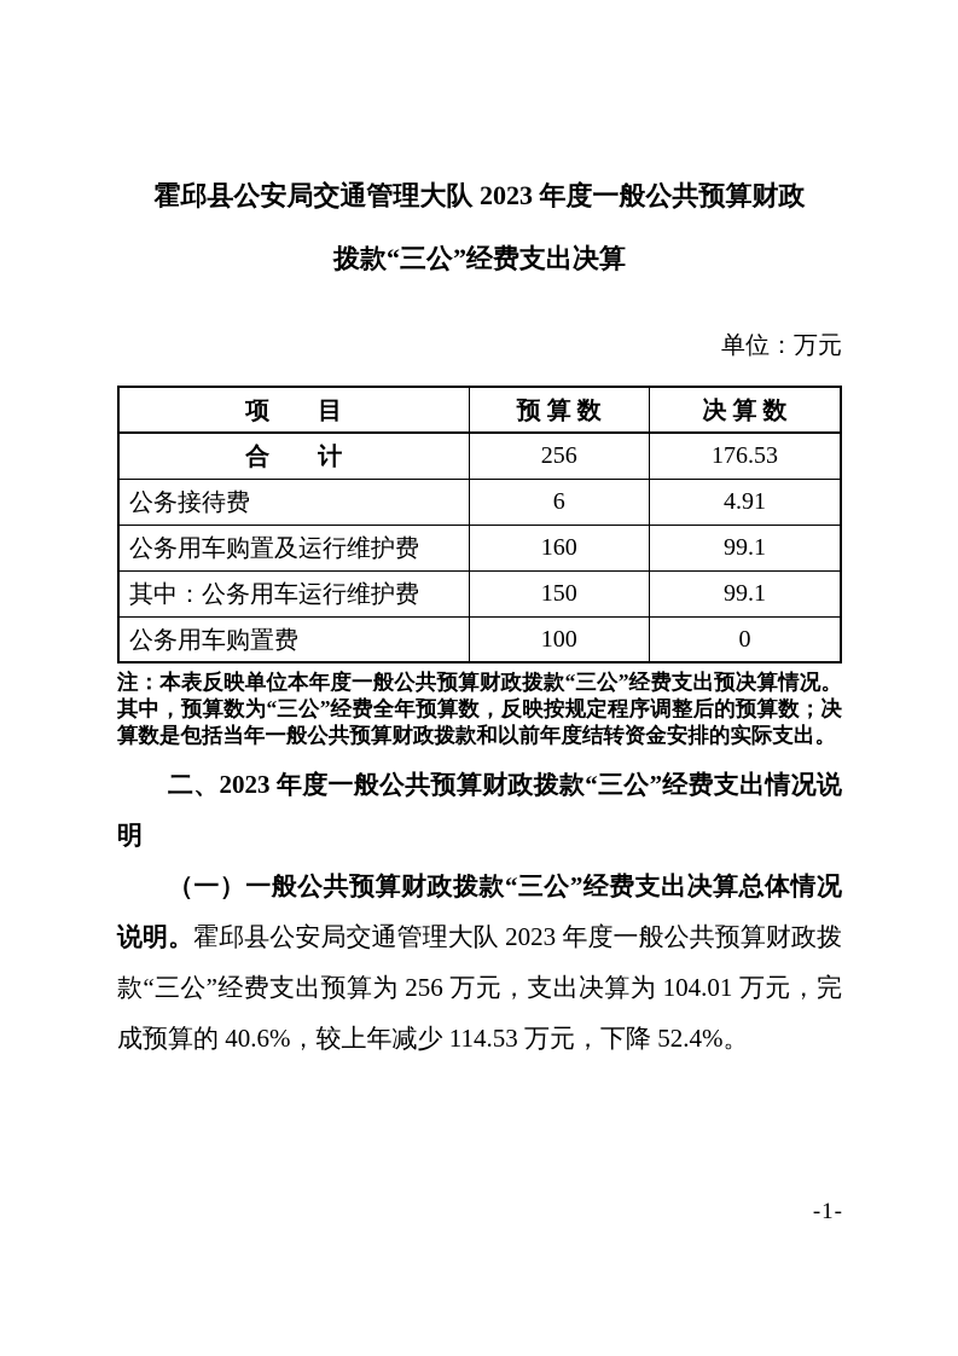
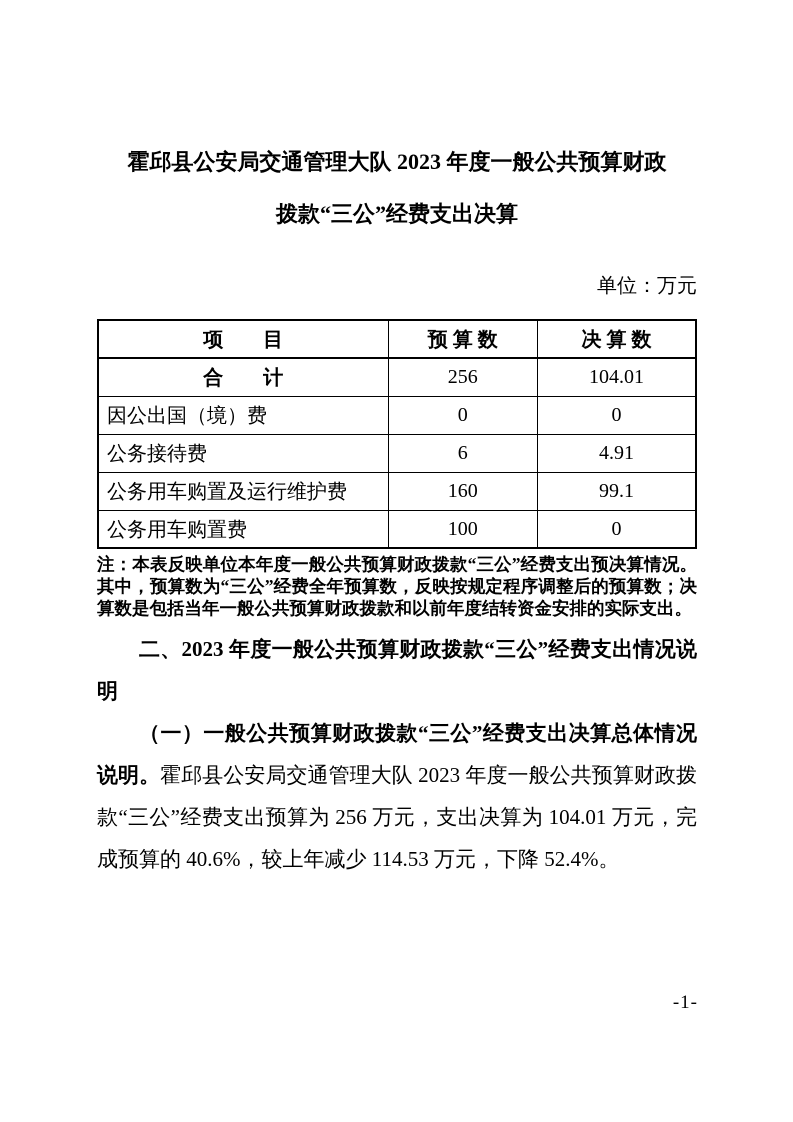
  霍邱县公安局交通管理大队 2023 年度一般公共预算财政
  拨款“三公”经费支出决算
  单位：万元
  项 目	预 算 数	决 算 数
- 合 计	256	176.53
+ 合 计	256	104.01
+ 因公出国（境）费	0	0
  公务接待费	6	4.91
  公务用车购置及运行维护费	160	99.1
- 其中：公务用车运行维护费	150	99.1
  公务用车购置费	100	0
  注：本表反映单位本年度一般公共预算财政拨款“三公”经费支出预决算情况。其中，预算数为“三公”经费全年预算数，反映按规定程序调整后的预算数；决算数是包括当年一般公共预算财政拨款和以前年度结转资金安排的实际支出。
  二、2023 年度一般公共预算财政拨款“三公”经费支出情况说明
  （一）一般公共预算财政拨款“三公”经费支出决算总体情况说明。霍邱县公安局交通管理大队 2023 年度一般公共预算财政拨款“三公”经费支出预算为 256 万元，支出决算为 104.01 万元，完成预算的 40.6%，较上年减少 114.53 万元，下降 52.4%。
  -1-
